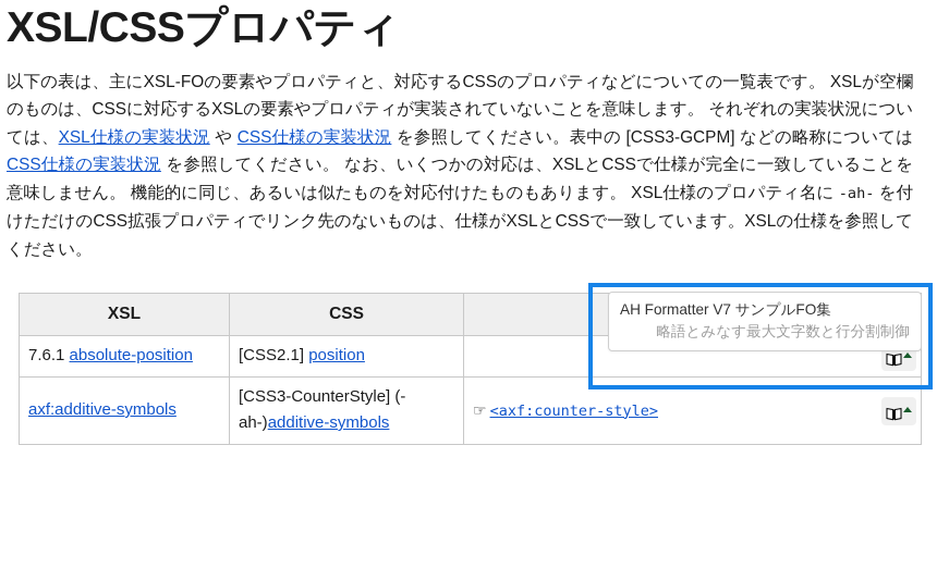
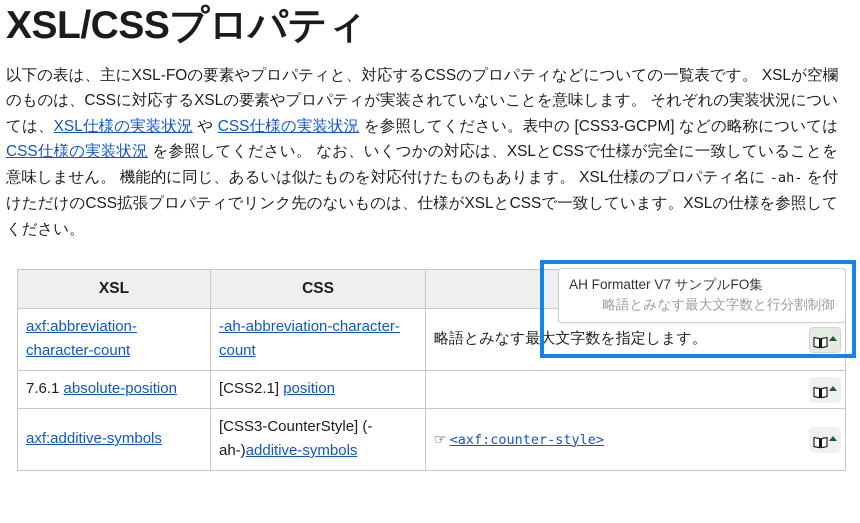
  XSL/CSSプロパティ
  以下の表は、主にXSL-FOの要素やプロパティと、対応するCSSのプロパティなどについての一覧表です。 XSLが空欄のものは、CSSに対応するXSLの要素やプロパティが実装されていないことを意味します。 それぞれの実装状況については、XSL仕様の実装状況 や CSS仕様の実装状況 を参照してください。表中の [CSS3-GCPM] などの略称については CSS仕様の実装状況 を参照してください。 なお、いくつかの対応は、XSLとCSSで仕様が完全に一致していることを意味しません。 機能的に同じ、あるいは似たものを対応付けたものもあります。 XSL仕様のプロパティ名に -ah- を付けただけのCSS拡張プロパティでリンク先のないものは、仕様がXSLとCSSで一致しています。XSLの仕様を参照してください。
  XSL	CSS
+ axf:abbreviation-character-count	-ah-abbreviation-character-count	略語とみなす最大文字数を指定します。
  7.6.1 absolute-position	[CSS2.1] position
  axf:additive-symbols	[CSS3-CounterStyle] (-ah-)additive-symbols	☞ <axf:counter-style>
  AH Formatter V7 サンプルFO集
  略語とみなす最大文字数と行分割制御
